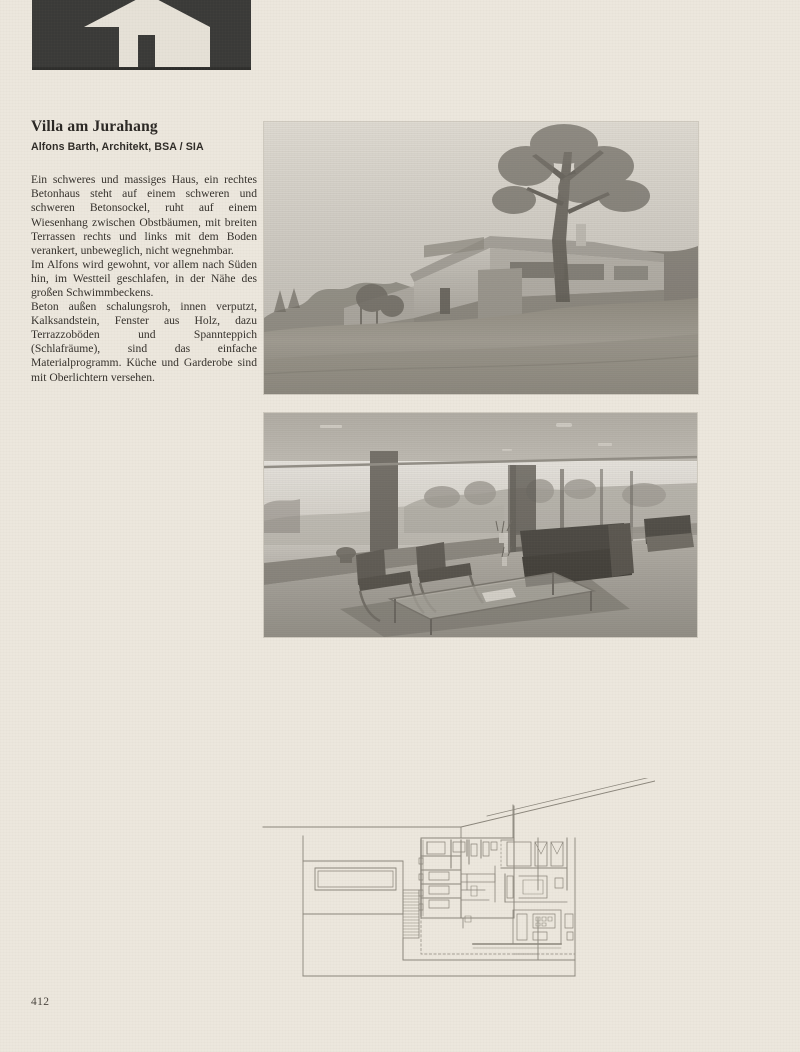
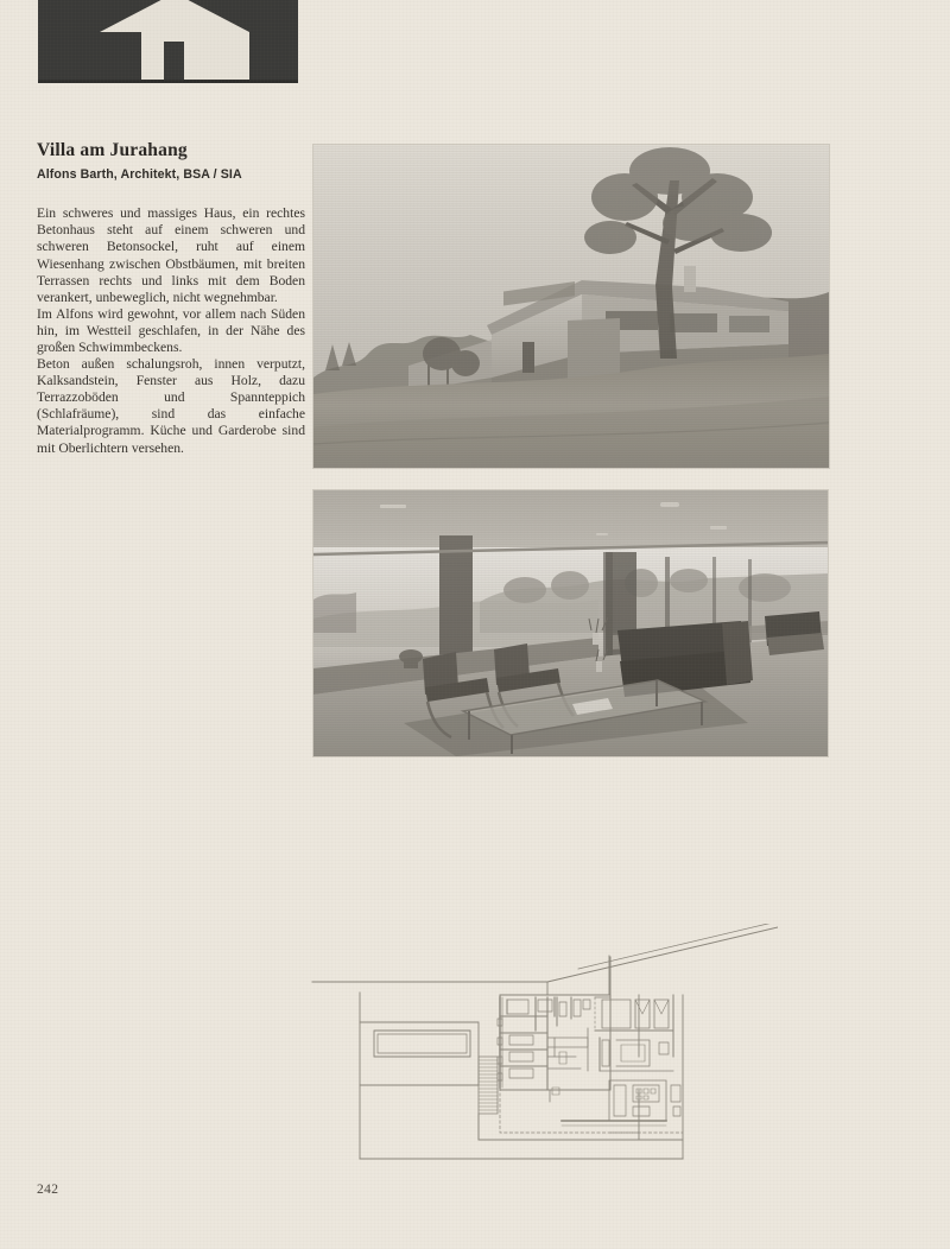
  Villa am Jurahang
  Alfons Barth, Architekt, BSA / SIA
  Ein schweres und massiges Haus, ein rechtes Betonhaus steht auf einem schweren und schweren Betonsockel, ruht auf einem Wiesenhang zwischen Obstbäumen, mit breiten Terrassen rechts und links mit dem Boden verankert, unbeweglich, nicht wegnehmbar.
  Im Alfons wird gewohnt, vor allem nach Süden hin, im Westteil geschlafen, in der Nähe des großen Schwimmbeckens.
  Beton außen schalungsroh, innen verputzt, Kalksandstein, Fenster aus Holz, dazu Terrazzoböden und Spannteppich (Schlafräume), sind das einfache Materialprogramm. Küche und Garderobe sind mit Oberlichtern versehen.
- 412
+ 242
